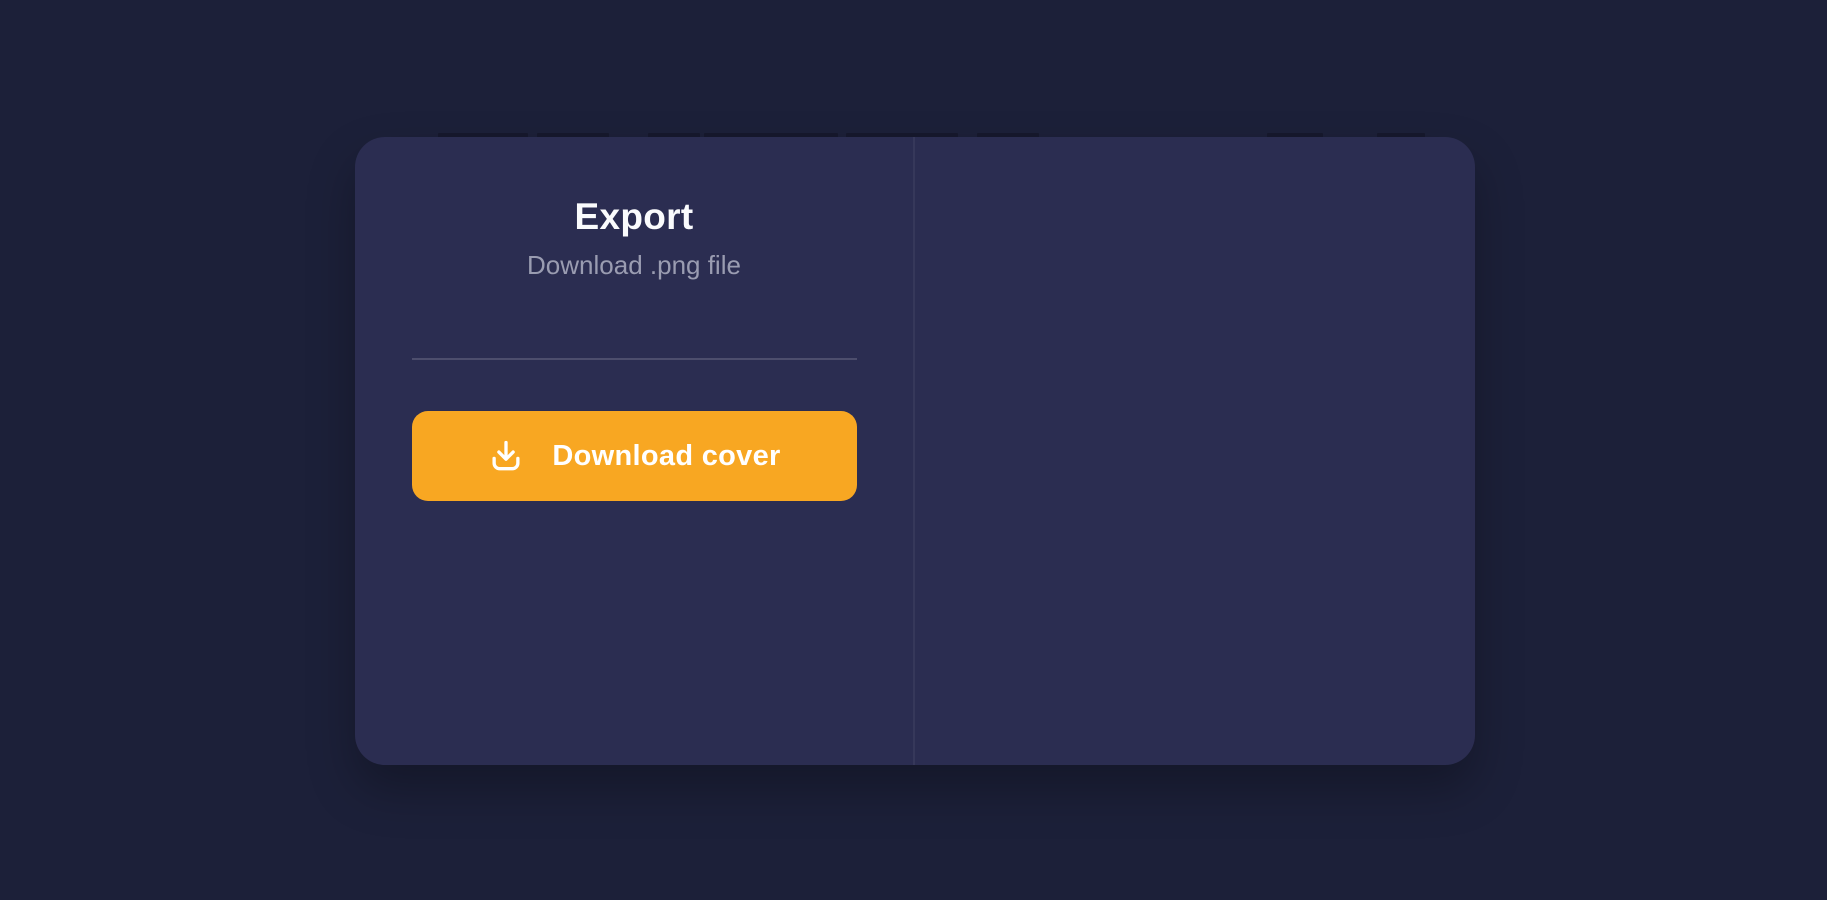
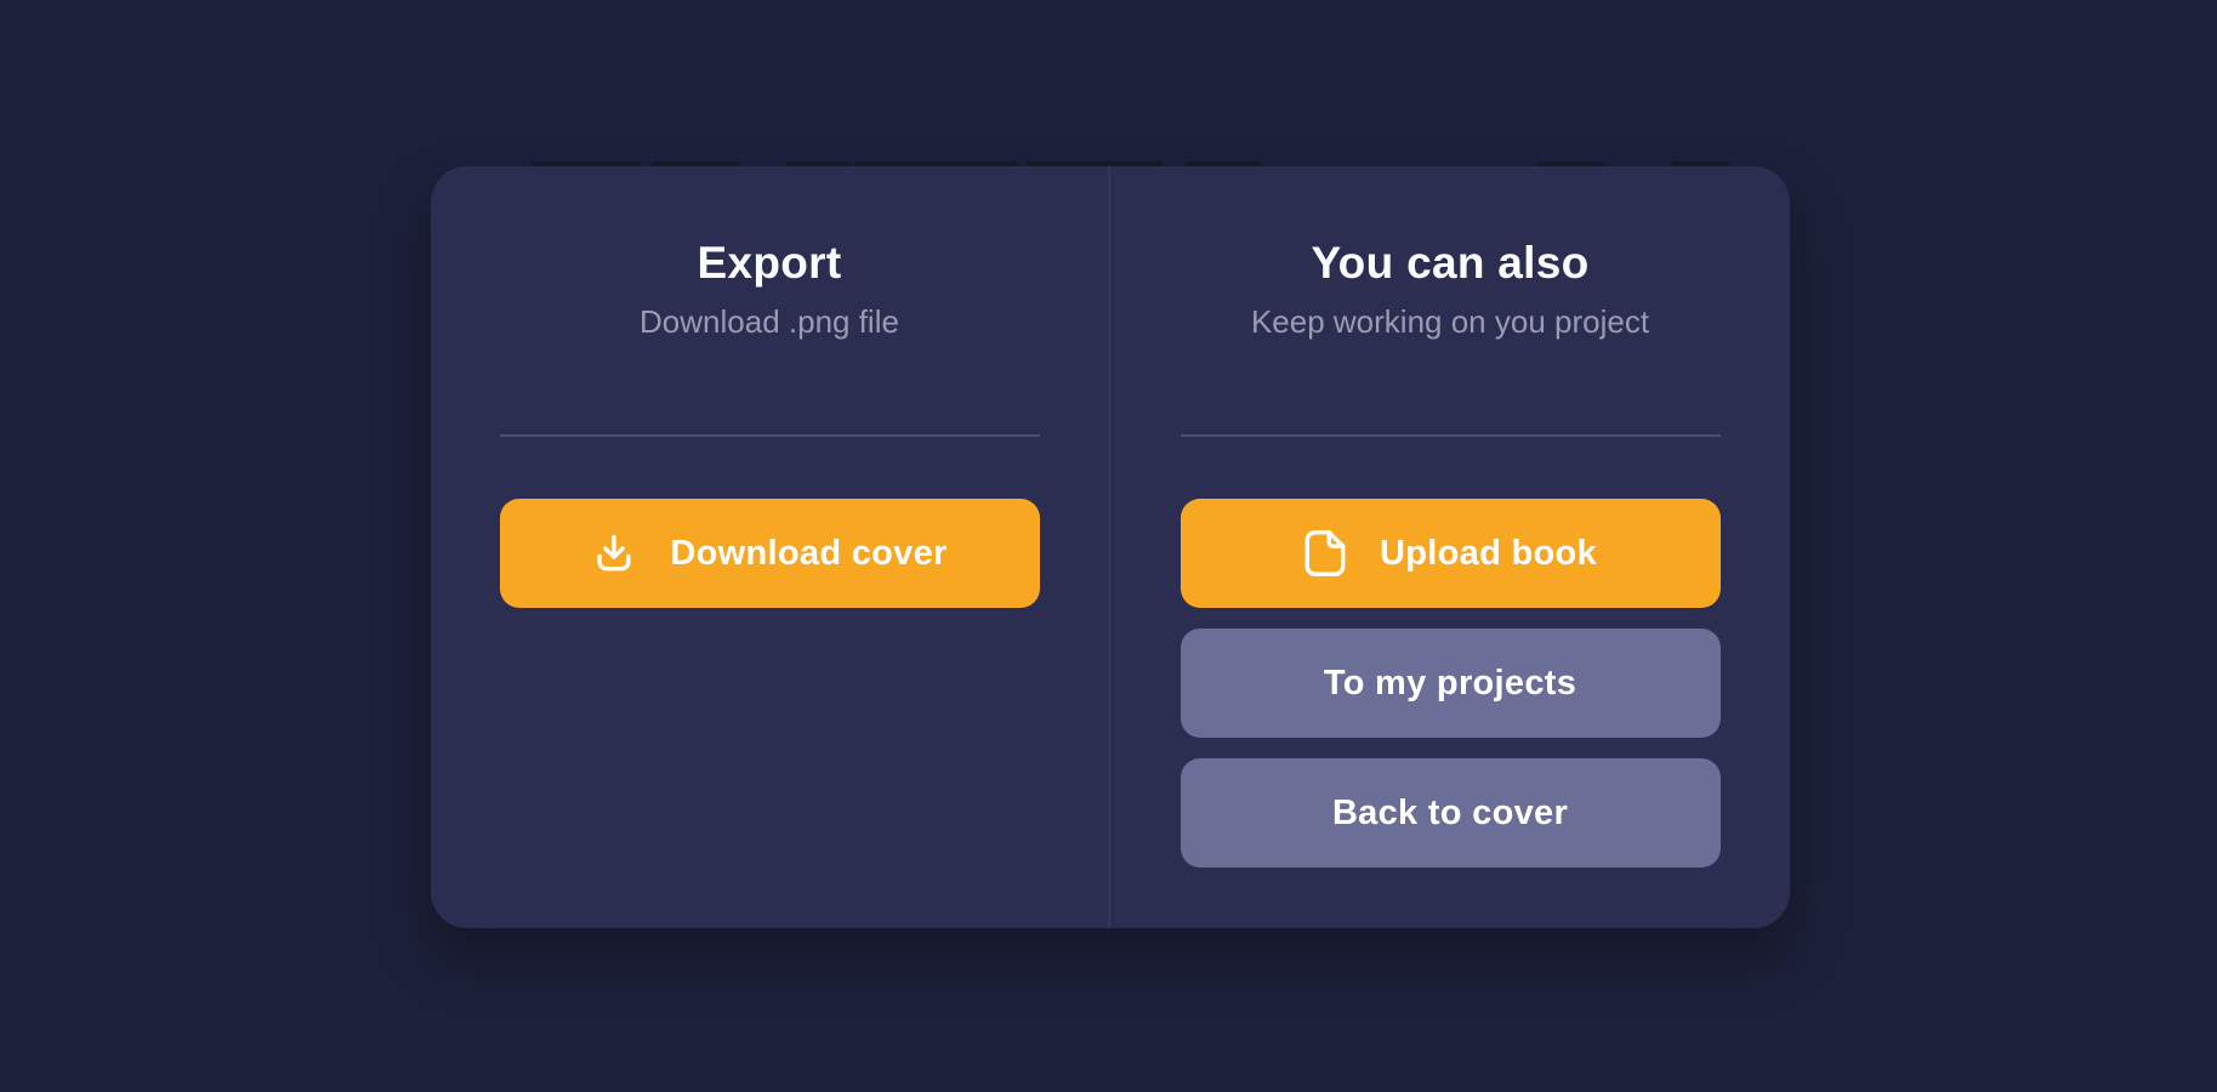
  Export
  Download .png file
  Download cover
+ You can also
+ Keep working on you project
+ Upload book
+ To my projects
+ Back to cover
